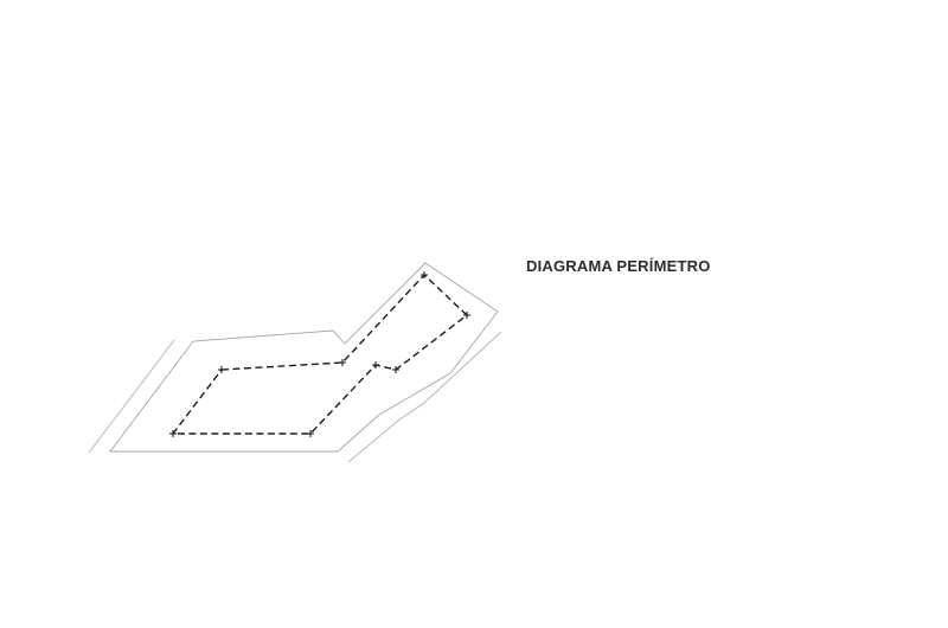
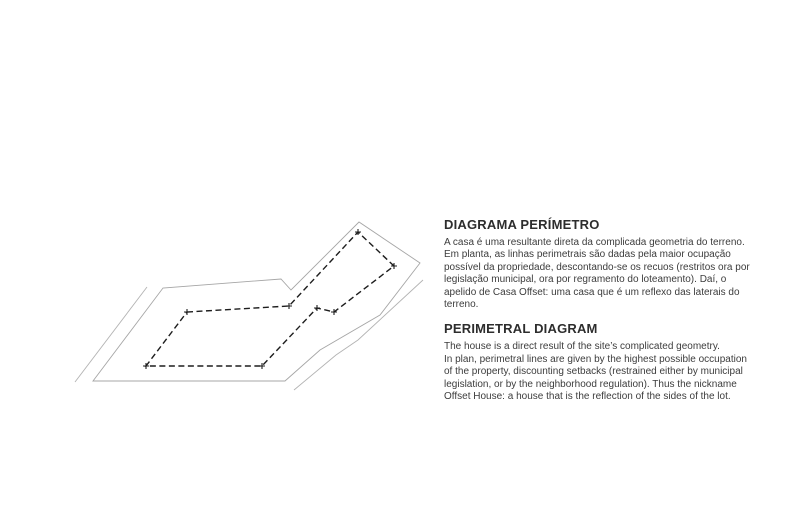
  DIAGRAMA PERÍMETRO
+ A casa é uma resultante direta da complicada geometria do terreno.
+ Em planta, as linhas perimetrais são dadas pela maior ocupação
+ possível da propriedade, descontando-se os recuos (restritos ora por
+ legislação municipal, ora por regramento do loteamento). Daí, o
+ apelido de Casa Offset: uma casa que é um reflexo das laterais do
+ terreno.
+ PERIMETRAL DIAGRAM
+ The house is a direct result of the site’s complicated geometry.
+ In plan, perimetral lines are given by the highest possible occupation
+ of the property, discounting setbacks (restrained either by municipal
+ legislation, or by the neighborhood regulation). Thus the nickname
+ Offset House: a house that is the reflection of the sides of the lot.
